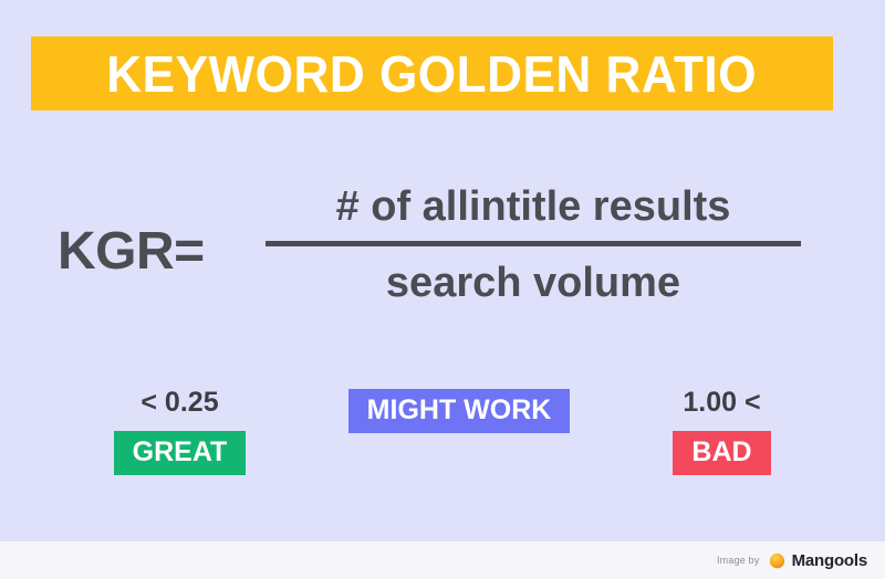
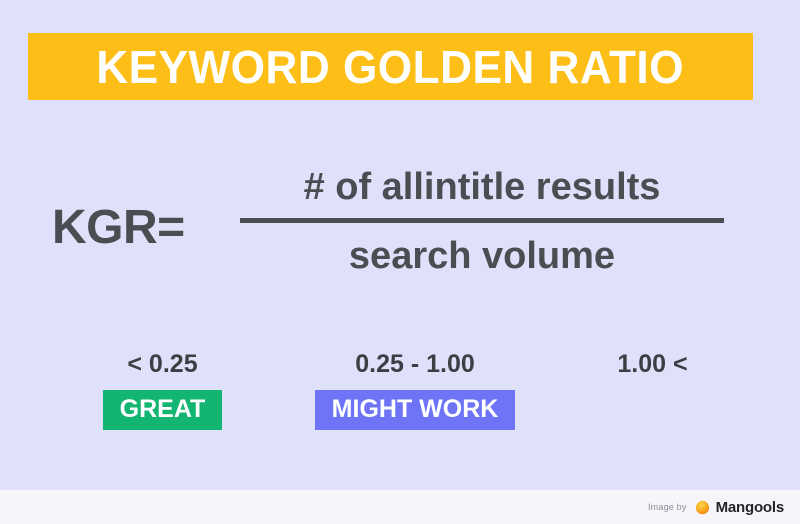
  KEYWORD GOLDEN RATIO
  KGR=
  # of allintitle results
  search volume
  < 0.25
  GREAT
+ 0.25 - 1.00
  MIGHT WORK
  1.00 <
- BAD
  Image by
  Mangools
